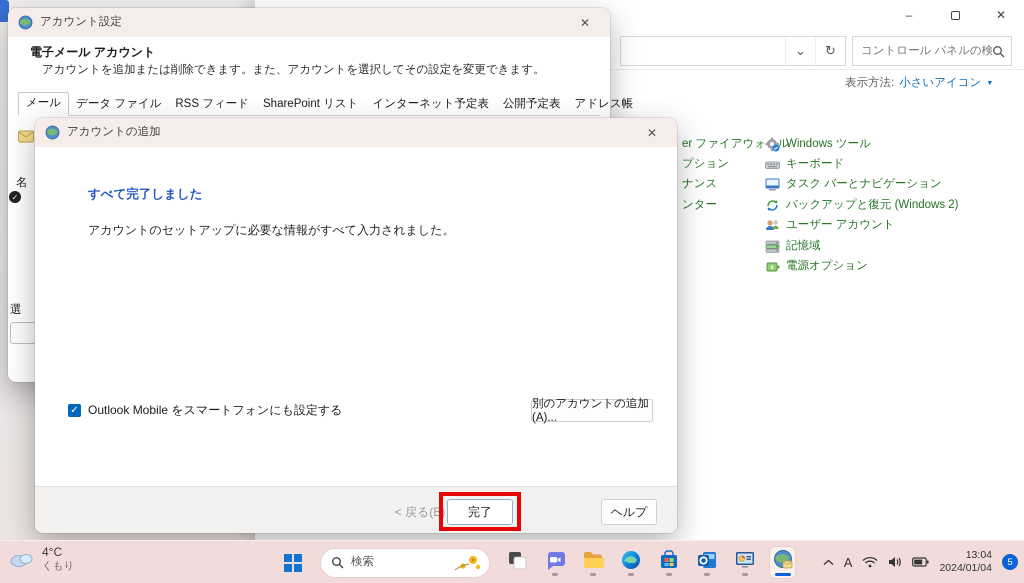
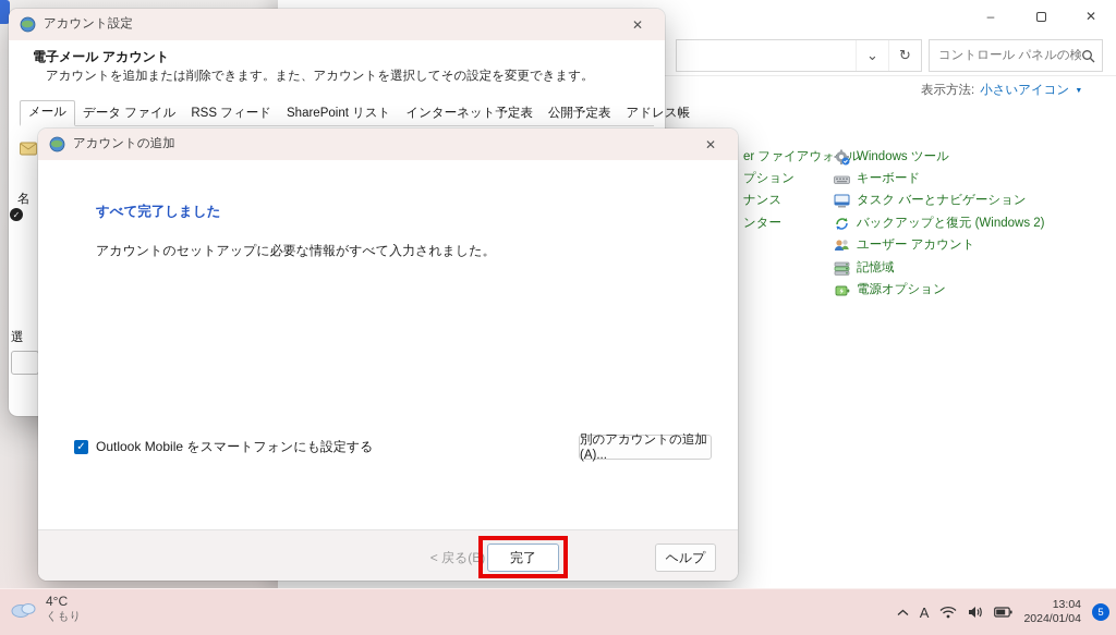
  –
  ✕
  ⌄
  ↻
  コントロール パネルの検
  表示方法:
  小さいアイコン
  er ファイアウォル
  プション
  ナンス
  ンター
  Windows ツール
  キーボード
  タスク バーとナビゲーション
  バックアップと復元 (Windows 2)
  ユーザー アカウント
  記憶域
  電源オプション
  アカウント設定
  ✕
  電子メール アカウント
  アカウントを追加または削除できます。また、アカウントを選択してその設定を変更できます。
  メール
  データ ファイル
  RSS フィード
  SharePoint リスト
  インターネット予定表
  公開予定表
  アドレス帳
  名
  ✓
  選
  アカウントの追加
  ✕
  すべて完了しました
  アカウントのセットアップに必要な情報がすべて入力されました。
  ✓
  Outlook Mobile をスマートフォンにも設定する
  別のアカウントの追加(A)...
  < 戻る(B)
  完了
  ヘルプ
  4°C
  くもり
- 検索
  A
  13:04
  2024/01/04
  5
